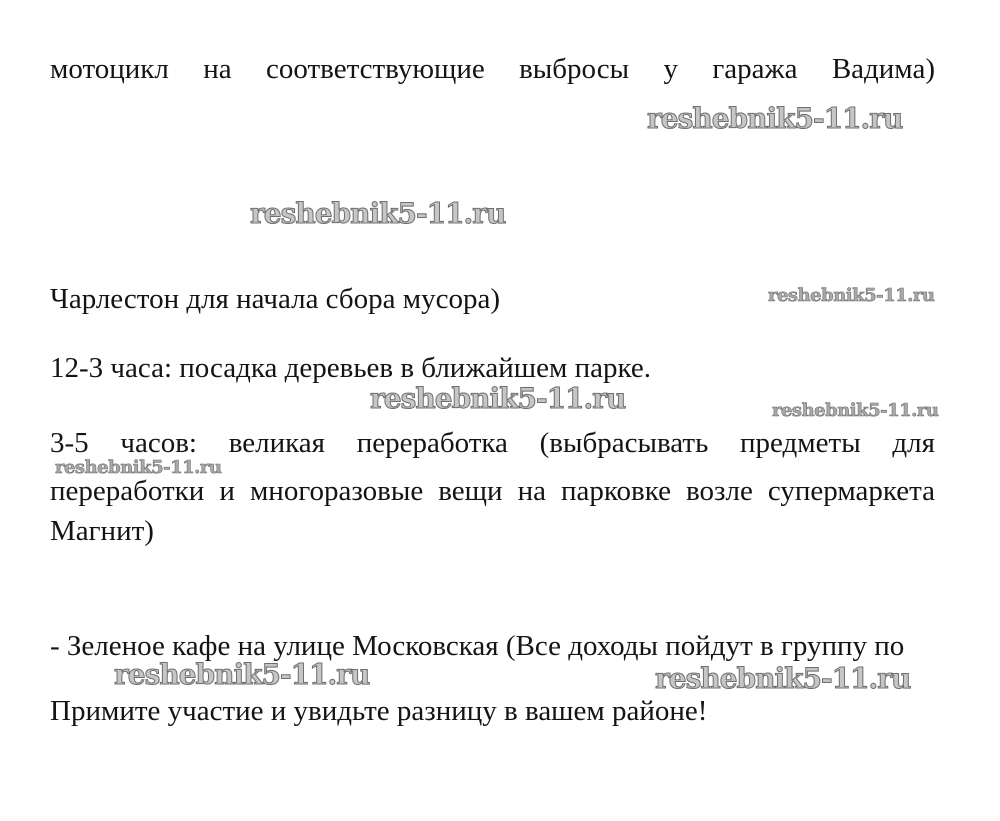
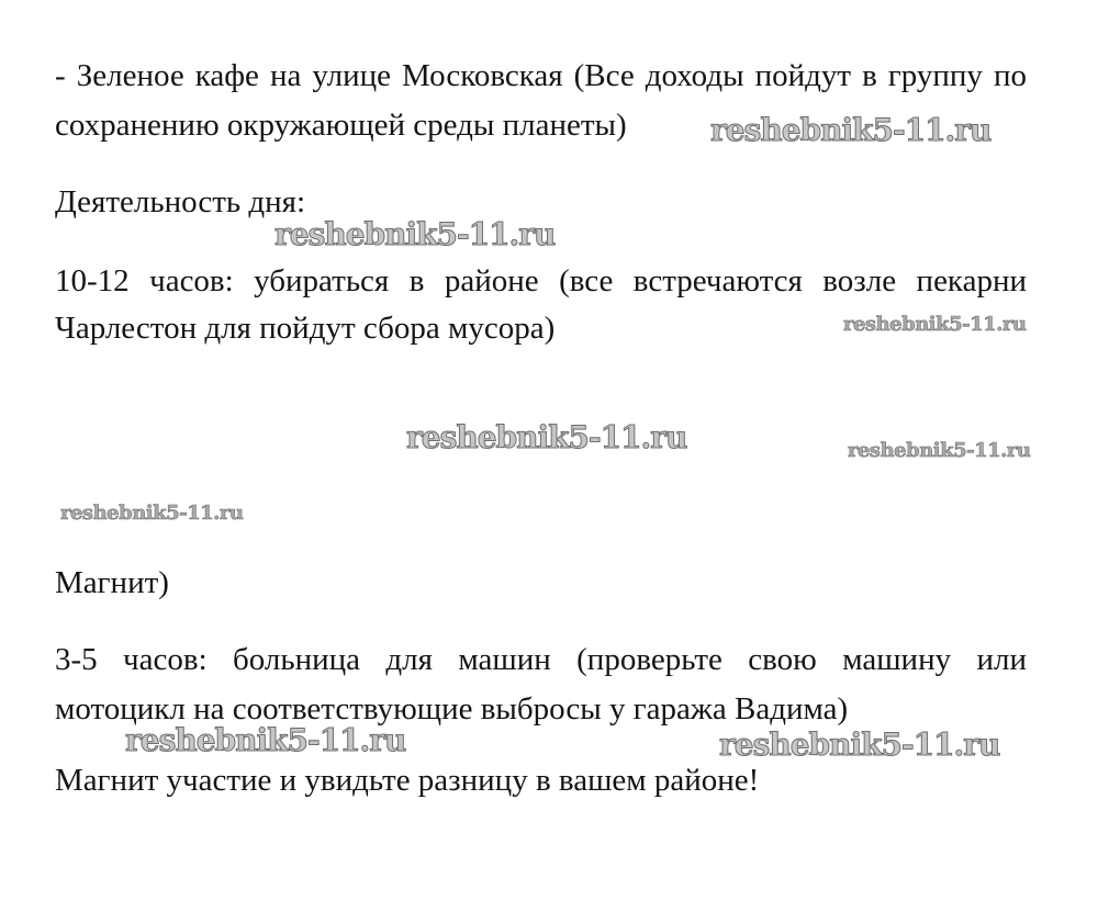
- мотоцикл на соответствующие выбросы у гаража Вадима)
+ - Зеленое кафе на улице Московская (Все доходы пойдут в группу по
+ сохранению окружающей среды планеты)
+ Деятельность дня:
+ 10-12 часов: убираться в районе (все встречаются возле пекарни
- Чарлестон для начала сбора мусора)
+ Чарлестон для пойдут сбора мусора)
- 12-3 часа: посадка деревьев в ближайшем парке.
- 3-5 часов: великая переработка (выбрасывать предметы для
- переработки и многоразовые вещи на парковке возле супермаркета
  Магнит)
+ 3-5 часов: больница для машин (проверьте свою машину или
- - Зеленое кафе на улице Московская (Все доходы пойдут в группу по
+ мотоцикл на соответствующие выбросы у гаража Вадима)
- Примите участие и увидьте разницу в вашем районе!
+ Магнит участие и увидьте разницу в вашем районе!
  reshebnik5-11.ru
  reshebnik5-11.ru
  reshebnik5-11.ru
  reshebnik5-11.ru
  reshebnik5-11.ru
  reshebnik5-11.ru
  reshebnik5-11.ru
  reshebnik5-11.ru
